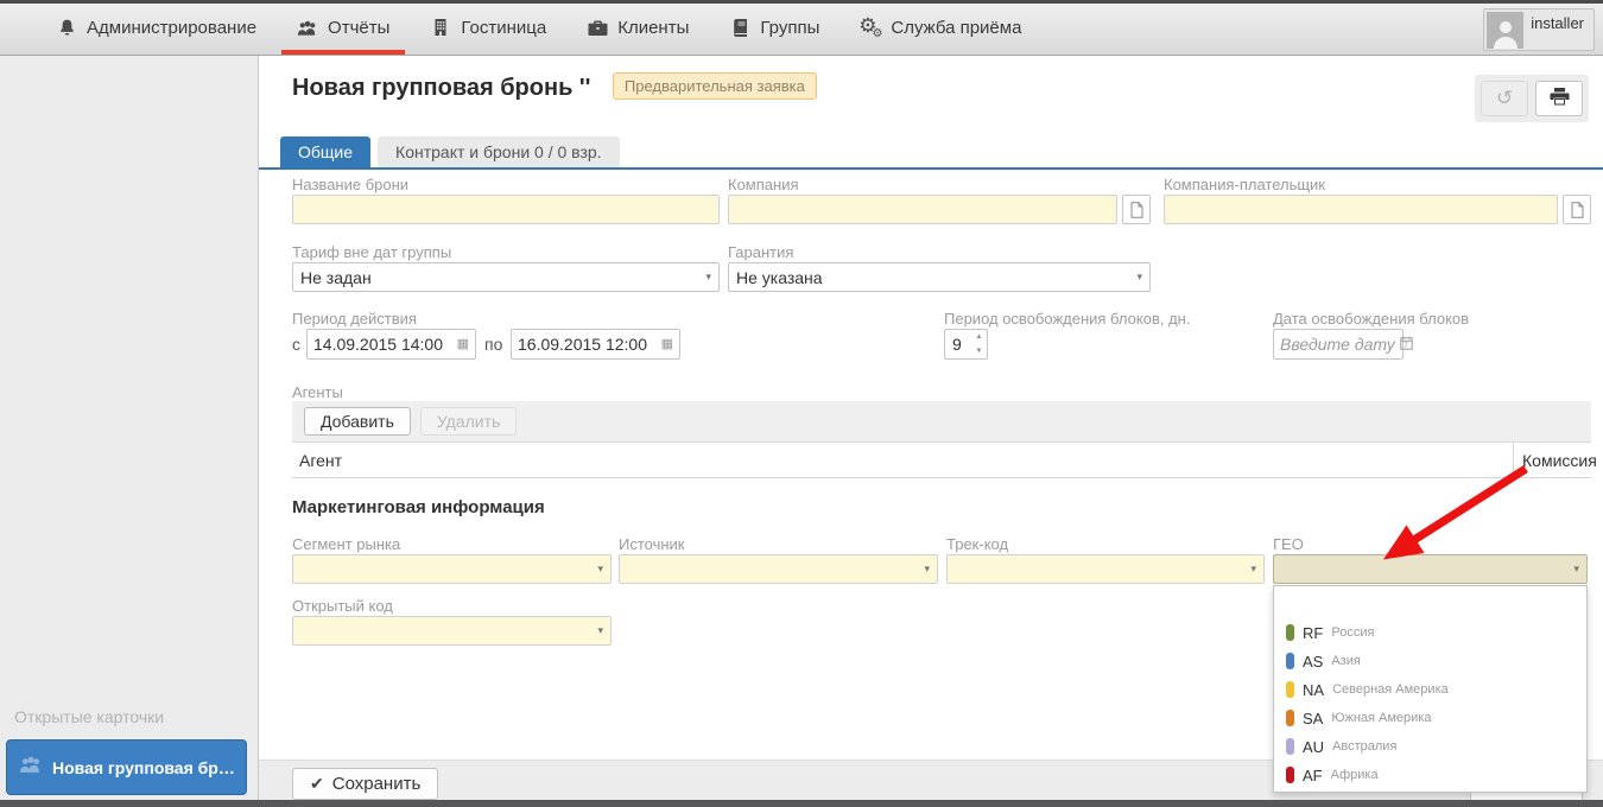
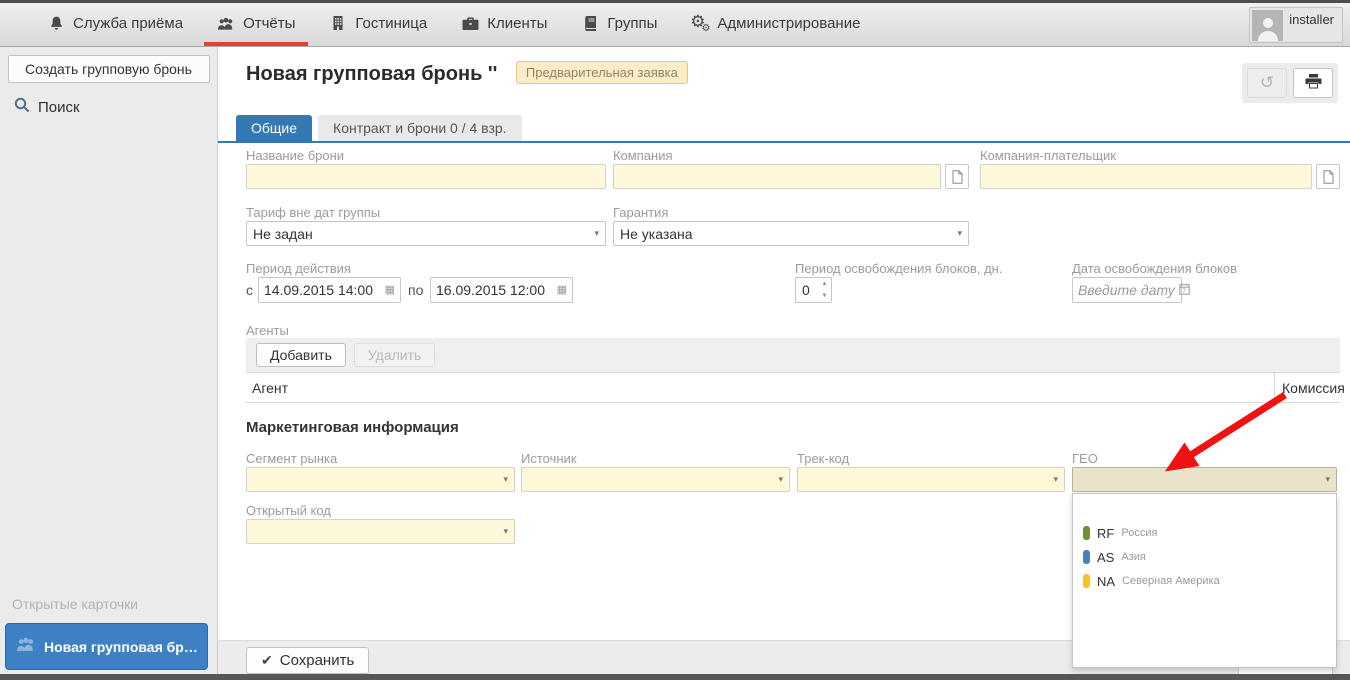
- Администрирование
+ Служба приёма
  Отчёты
  Гостиница
  Клиенты
  Группы
  ⚙⚙
- Служба приёма
+ Администрирование
  installer
+ Создать групповую бронь
+ Поиск
  Открытые карточки
  Новая групповая брон
  Новая групповая бронь '' Предварительная заявка
  ↺
  Общие
- Контракт и брони 0 / 0 взр.
+ Контракт и брони 0 / 4 взр.
  Название брони
  Компания
  Компания-плательщик
  Тариф вне дат группы
  Не задан
  ▾
  Гарантия
  Не указана
  ▾
  Период действия
  с
  14.09.2015 14:00
  ▦
  по
  16.09.2015 12:00
  ▦
  Период освобождения блоков, дн.
- 9
+ 0
  Дата освобождения блоков
  Введите дату
  Агенты
  Добавить
  Удалить
  Агент
  Комиссия
  Маркетинговая информация
  Сегмент рынка
  ▾
  Источник
  ▾
  Трек-код
  ▾
  ГЕО
  ▾
  Открытый код
  ▾
  RF
  Россия
  AS
  Азия
  NA
  Северная Америка
- SA
- Южная Америка
- AU
- Австралия
- AF
- Африка
  ✔
  Сохранить
